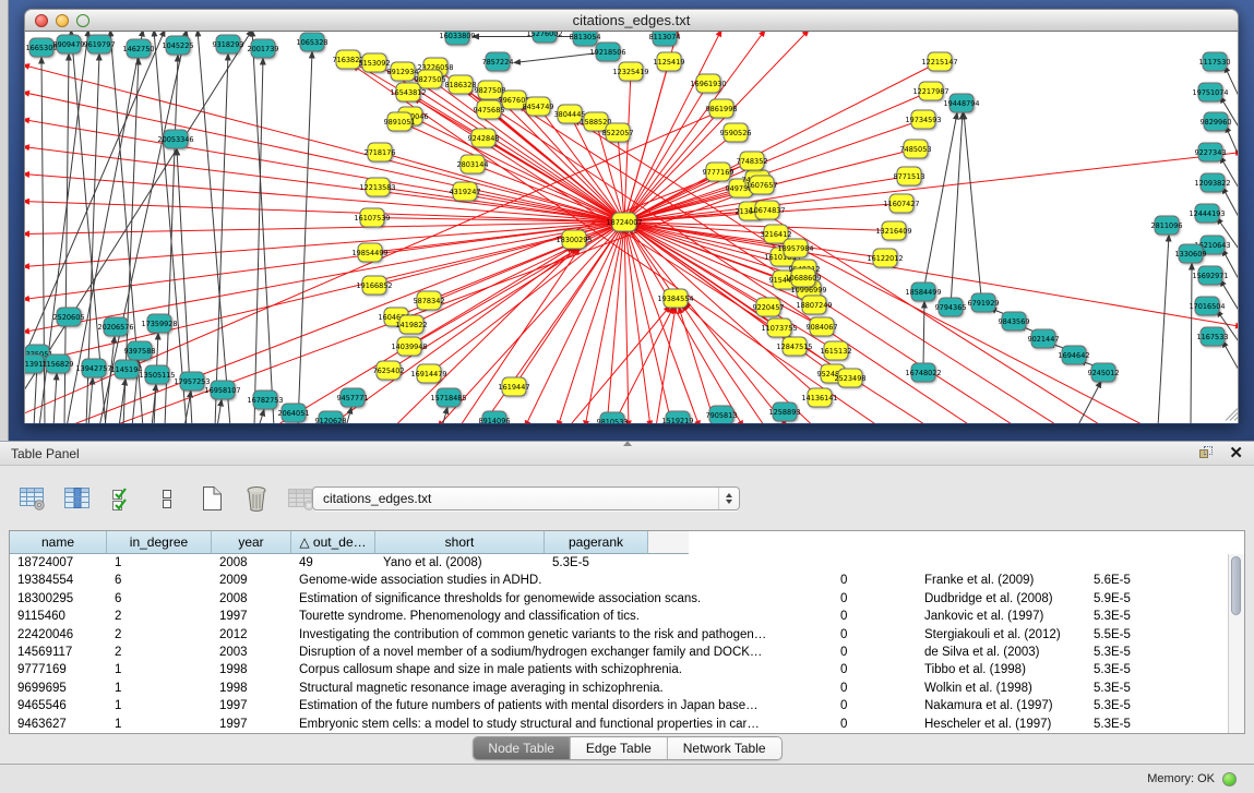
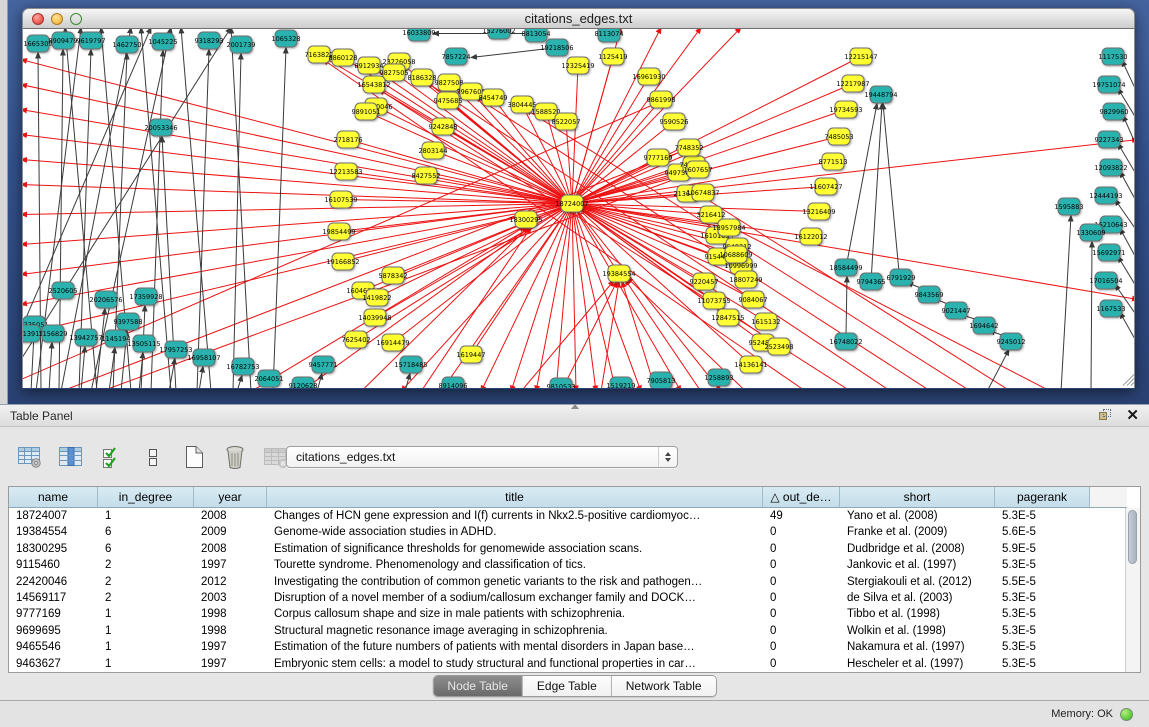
  citations_edges.txt
  18724007
  18300295
  19384554
  7163822
- 5153092
+ 8860128
  8912934
  23226058
  9827505
  16543812
  8186328
  9827508
  296760
  9475685
  8454749
  3804445
  1588520
  8522057
  12325419
  9891051
  9242848
  2803144
- 4319247
+ 8427552
  1125419
  16961930
  9777169
  94975
  9861998
  9590526
  7748352
  1607657
  10674837
  3216412
  91544
  18957984
  10996999
  9220457
  11073755
  12847515
  12215147
  12217987
  19734593
  7485053
  8771513
  11607427
  13216409
  16122012
  2718176
  12213583
  16107539
  19854499
  19166852
  5878342
  1419822
  14039948
  7625402
  16914479
  10688609
  18807249
  9084067
  1615132
  95248
  2523498
  14136141
  1619447
  1665309
  8909479
  9619797
  1462750
  1045225
  9318293
  2001739
  1065328
  7857224
  19218506
  20053346
  2520605
  20206576
  17359928
  9397588
  1145194
  13505115
  17957253
  16958107
  16782753
  13911
  1156829
  13942757
  2064051
  9120628
  9457771
  15718485
  8914096
  9810533
  1519219
  7905813
  1258893
  19448794
  18584499
  9794365
  6791929
  9843569
  9021447
  1694642
  9245012
  16748022
  1117530
  19751074
  9829960
  9227343
  12093822
  12444193
  6210643
  15692971
  17016504
  1167533
- 2811096
+ 1595883
  1330609
  Table Panel
  ✕
  citations_edges.txt
  name
  in_degree
  year
+ title
  △ out_de…
  short
  pagerank
  18724007
  1
  2008
+ Changes of HCN gene expression and I(f) currents in Nkx2.5-positive cardiomyoc…
  49
  Yano et al. (2008)
  5.3E-5
  19384554
  6
  2009
  Genome-wide association studies in ADHD.
  0
  Franke et al. (2009)
  5.6E-5
  18300295
  6
  2008
  Estimation of significance thresholds for genomewide association scans.
  0
  Dudbridge et al. (2008)
  5.9E-5
  9115460
  2
  1997
  Tourette syndrome. Phenomenology and classification of tics.
  0
  Jankovic et al. (1997)
  5.3E-5
  22420046
  2
  2012
  Investigating the contribution of common genetic variants to the risk and pathogen…
  0
  Stergiakouli et al. (2012)
  5.5E-5
  14569117
  2
  2003
- Disruption of a novel member of a sodium/hydrogen exchanger family and DOCK…
+ Disruption of a novel member of a sodium/callosum exchanger family and DOCK…
  0
  de Silva et al. (2003)
  5.3E-5
  9777169
  1
  1998
  Corpus callosum shape and size in male patients with schizophrenia.
  0
  Tibbo et al. (1998)
  5.3E-5
  9699695
  1
  1998
  Structural magnetic resonance image averaging in schizophrenia.
  0
  Wolkin et al. (1998)
  5.3E-5
  9465546
  1
  1997
  Estimation of the future numbers of patients with mental disorders in Japan base…
  0
  Nakamura et al. (1997)
  5.3E-5
  9463627
  1
  1997
  Embryonic stem cells: a model to study structural and functional properties in car…
  0
  Hescheler et al. (1997)
  5.3E-5
  Node Table
  Edge Table
  Network Table
  Memory: OK
